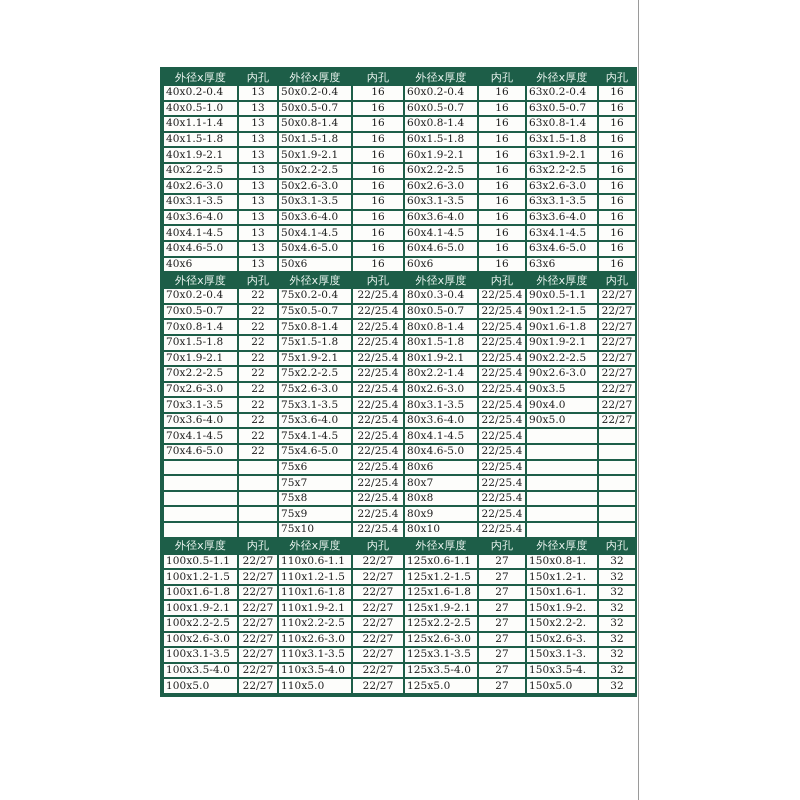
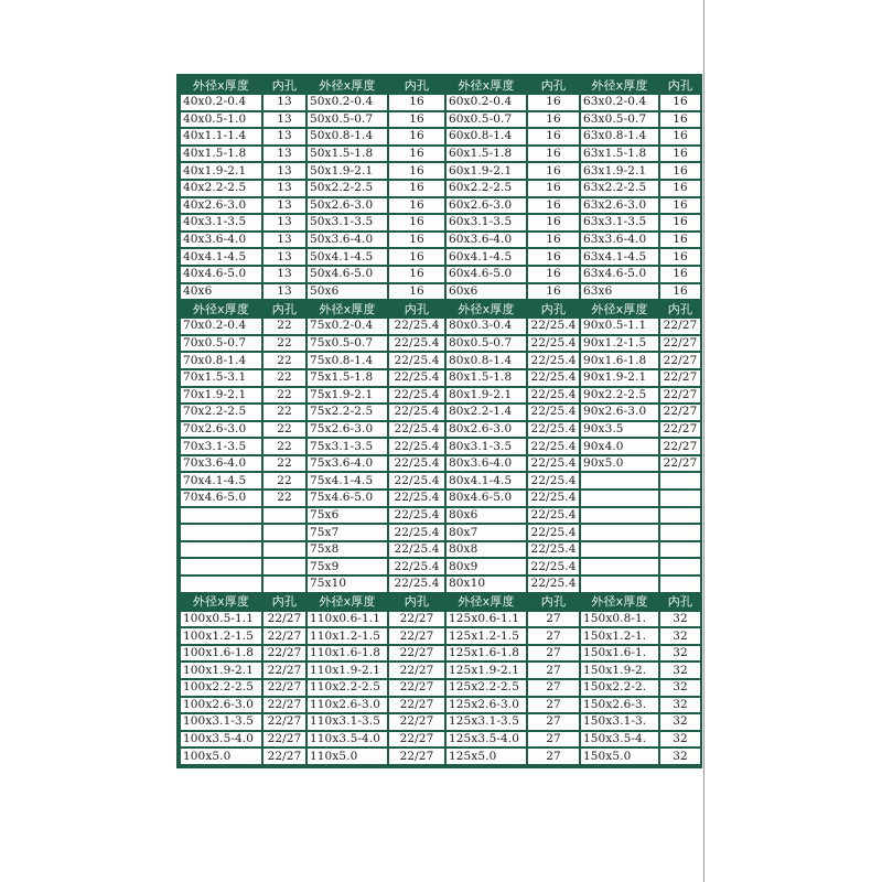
  外径x厚度	内孔	外径x厚度	内孔	外径x厚度	内孔	外径x厚度	内孔
  40x0.2-0.4	13	50x0.2-0.4	16	60x0.2-0.4	16	63x0.2-0.4	16
  40x0.5-1.0	13	50x0.5-0.7	16	60x0.5-0.7	16	63x0.5-0.7	16
  40x1.1-1.4	13	50x0.8-1.4	16	60x0.8-1.4	16	63x0.8-1.4	16
  40x1.5-1.8	13	50x1.5-1.8	16	60x1.5-1.8	16	63x1.5-1.8	16
  40x1.9-2.1	13	50x1.9-2.1	16	60x1.9-2.1	16	63x1.9-2.1	16
  40x2.2-2.5	13	50x2.2-2.5	16	60x2.2-2.5	16	63x2.2-2.5	16
  40x2.6-3.0	13	50x2.6-3.0	16	60x2.6-3.0	16	63x2.6-3.0	16
  40x3.1-3.5	13	50x3.1-3.5	16	60x3.1-3.5	16	63x3.1-3.5	16
  40x3.6-4.0	13	50x3.6-4.0	16	60x3.6-4.0	16	63x3.6-4.0	16
  40x4.1-4.5	13	50x4.1-4.5	16	60x4.1-4.5	16	63x4.1-4.5	16
  40x4.6-5.0	13	50x4.6-5.0	16	60x4.6-5.0	16	63x4.6-5.0	16
  40x6	13	50x6	16	60x6	16	63x6	16
  外径x厚度	内孔	外径x厚度	内孔	外径x厚度	内孔	外径x厚度	内孔
  70x0.2-0.4	22	75x0.2-0.4	22/25.4	80x0.3-0.4	22/25.4	90x0.5-1.1	22/27
  70x0.5-0.7	22	75x0.5-0.7	22/25.4	80x0.5-0.7	22/25.4	90x1.2-1.5	22/27
  70x0.8-1.4	22	75x0.8-1.4	22/25.4	80x0.8-1.4	22/25.4	90x1.6-1.8	22/27
- 70x1.5-1.8	22	75x1.5-1.8	22/25.4	80x1.5-1.8	22/25.4	90x1.9-2.1	22/27
+ 70x1.5-3.1	22	75x1.5-1.8	22/25.4	80x1.5-1.8	22/25.4	90x1.9-2.1	22/27
  70x1.9-2.1	22	75x1.9-2.1	22/25.4	80x1.9-2.1	22/25.4	90x2.2-2.5	22/27
  70x2.2-2.5	22	75x2.2-2.5	22/25.4	80x2.2-1.4	22/25.4	90x2.6-3.0	22/27
  70x2.6-3.0	22	75x2.6-3.0	22/25.4	80x2.6-3.0	22/25.4	90x3.5	22/27
  70x3.1-3.5	22	75x3.1-3.5	22/25.4	80x3.1-3.5	22/25.4	90x4.0	22/27
  70x3.6-4.0	22	75x3.6-4.0	22/25.4	80x3.6-4.0	22/25.4	90x5.0	22/27
  70x4.1-4.5	22	75x4.1-4.5	22/25.4	80x4.1-4.5	22/25.4
  70x4.6-5.0	22	75x4.6-5.0	22/25.4	80x4.6-5.0	22/25.4
  		75x6	22/25.4	80x6	22/25.4
  		75x7	22/25.4	80x7	22/25.4
  		75x8	22/25.4	80x8	22/25.4
  		75x9	22/25.4	80x9	22/25.4
  		75x10	22/25.4	80x10	22/25.4
  外径x厚度	内孔	外径x厚度	内孔	外径x厚度	内孔	外径x厚度	内孔
  100x0.5-1.1	22/27	110x0.6-1.1	22/27	125x0.6-1.1	27	150x0.8-1.	32
  100x1.2-1.5	22/27	110x1.2-1.5	22/27	125x1.2-1.5	27	150x1.2-1.	32
  100x1.6-1.8	22/27	110x1.6-1.8	22/27	125x1.6-1.8	27	150x1.6-1.	32
  100x1.9-2.1	22/27	110x1.9-2.1	22/27	125x1.9-2.1	27	150x1.9-2.	32
  100x2.2-2.5	22/27	110x2.2-2.5	22/27	125x2.2-2.5	27	150x2.2-2.	32
  100x2.6-3.0	22/27	110x2.6-3.0	22/27	125x2.6-3.0	27	150x2.6-3.	32
  100x3.1-3.5	22/27	110x3.1-3.5	22/27	125x3.1-3.5	27	150x3.1-3.	32
  100x3.5-4.0	22/27	110x3.5-4.0	22/27	125x3.5-4.0	27	150x3.5-4.	32
  100x5.0	22/27	110x5.0	22/27	125x5.0	27	150x5.0	32
